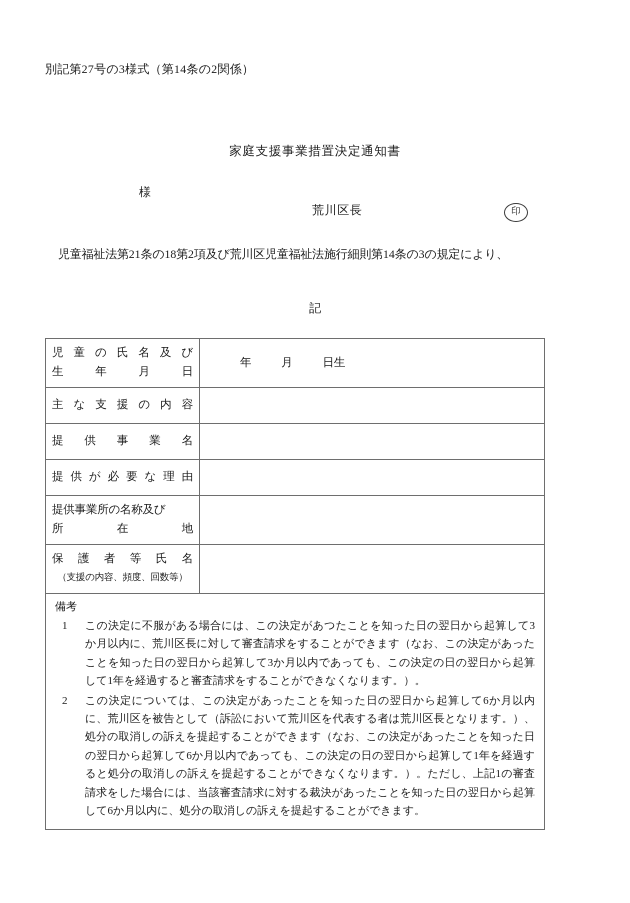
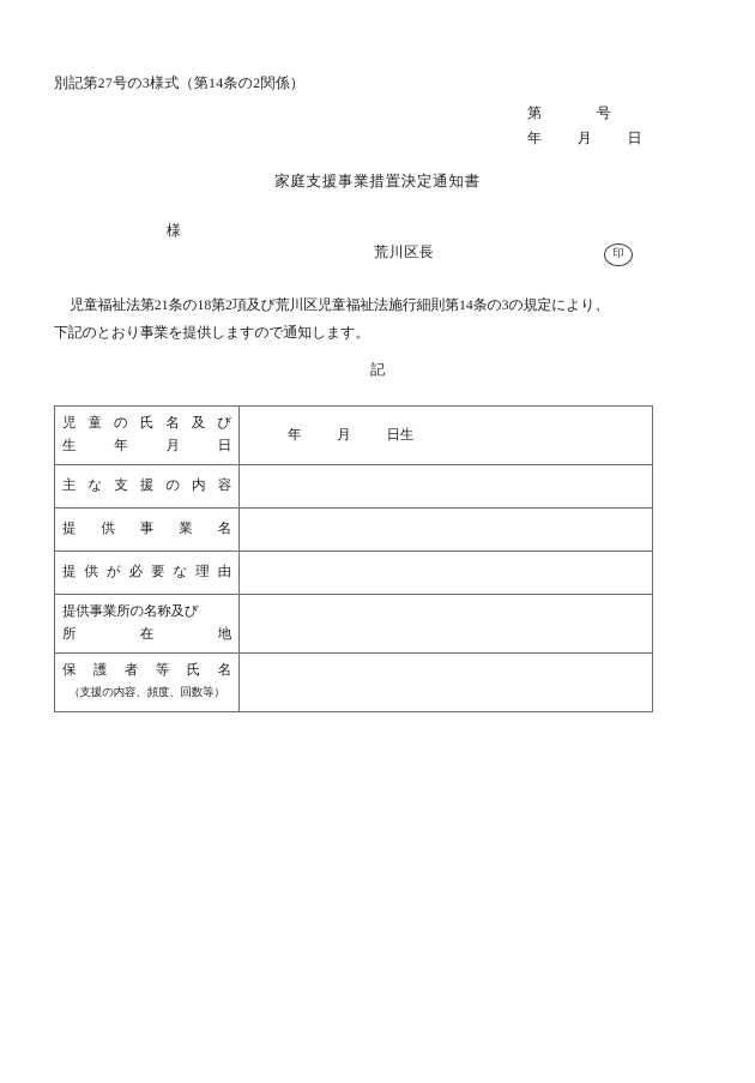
  別記第27号の3様式（第14条の2関係）
+ 第 号
+ 年 月 日
  家庭支援事業措置決定通知書
  様
  荒川区長
  印
  児童福祉法第21条の18第2項及び荒川区児童福祉法施行細則第14条の3の規定により、
+ 下記のとおり事業を提供しますので通知します。
  記
  児童の氏名及び 生年月日	年 月 日生
  主な支援の内容
  提供事業名
  提供が必要な理由
  提供事業所の名称及び 所在地
  保護者等氏名 （支援の内容、頻度、回数等）
- 備考 1 この決定に不服がある場合には、この決定があつたことを知った日の翌日から起算して3か月以内に、荒川区長に対して審査請求をすることができます（なお、この決定があったことを知った日の翌日から起算して3か月以内であっても、この決定の日の翌日から起算して1年を経過すると審査請求をすることができなくなります。）。 2 この決定については、この決定があったことを知った日の翌日から起算して6か月以内に、荒川区を被告として（訴訟において荒川区を代表する者は荒川区長となります。）、処分の取消しの訴えを提起することができます（なお、この決定があったことを知った日の翌日から起算して6か月以内であっても、この決定の日の翌日から起算して1年を経過すると処分の取消しの訴えを提起することができなくなります。）。ただし、上記1の審査請求をした場合には、当該審査請求に対する裁決があったことを知った日の翌日から起算して6か月以内に、処分の取消しの訴えを提起することができます。
